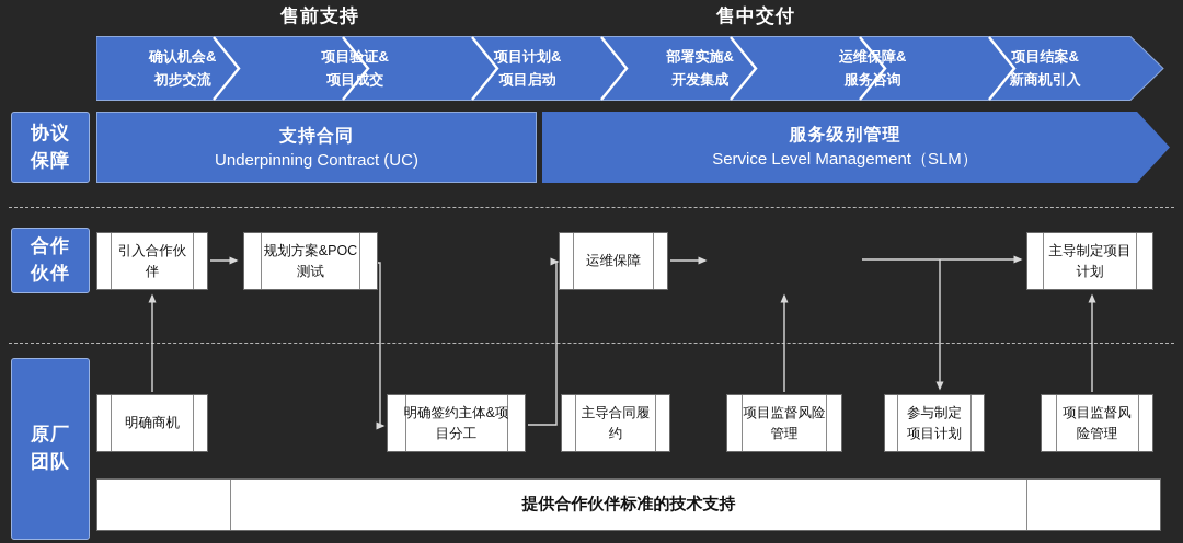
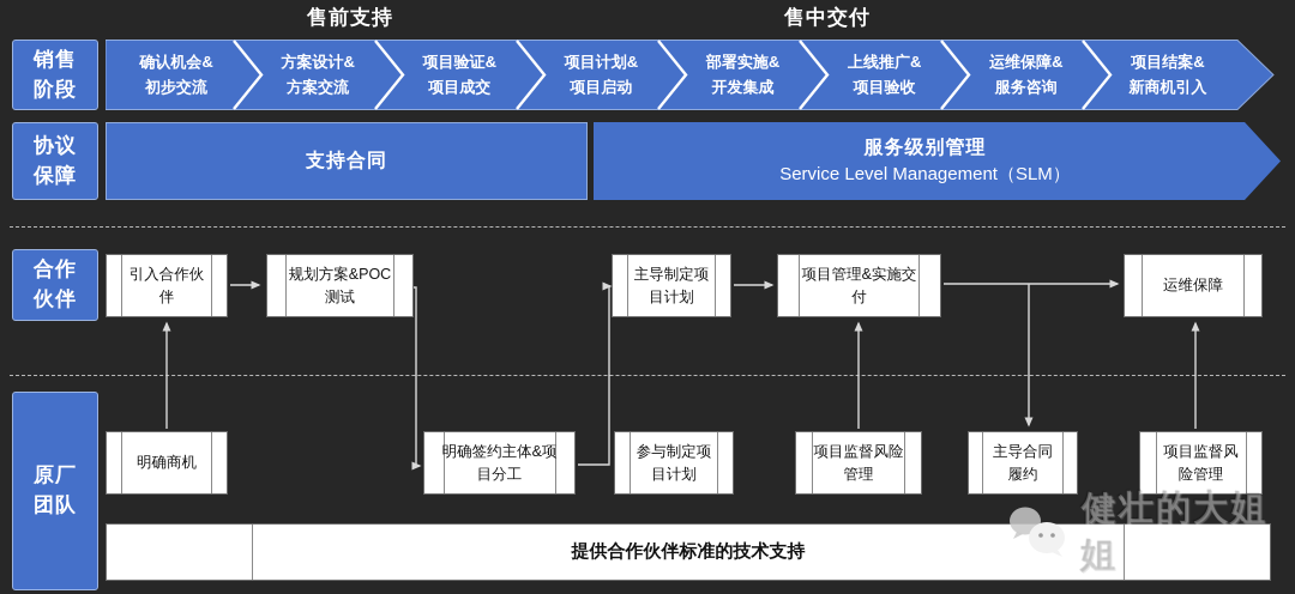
  售前支持
  售中交付
+ 销售
+ 阶段
  协议
  保障
  合作
  伙伴
  原厂
  团队
  确认机会&
  初步交流
+ 方案设计&
+ 方案交流
  项目验证&
  项目成交
  项目计划&
  项目启动
  部署实施&
  开发集成
+ 上线推广&
+ 项目验收
  运维保障&
  服务咨询
  项目结案&
  新商机引入
  支持合同
- Underpinning Contract (UC)
  服务级别管理
  Service Level Management（SLM）
  引入合作伙伴
  规划方案&POC测试
- 运维保障
+ 主导制定项目计划
+ 项目管理&实施交付
- 主导制定项目计划
+ 运维保障
  明确商机
  明确签约主体&项目分工
- 主导合同履约
+ 参与制定项目计划
  项目监督风险管理
- 参与制定项目计划
+ 主导合同履约
  项目监督风险管理
  提供合作伙伴标准的技术支持
+ 健壮的大姐姐
